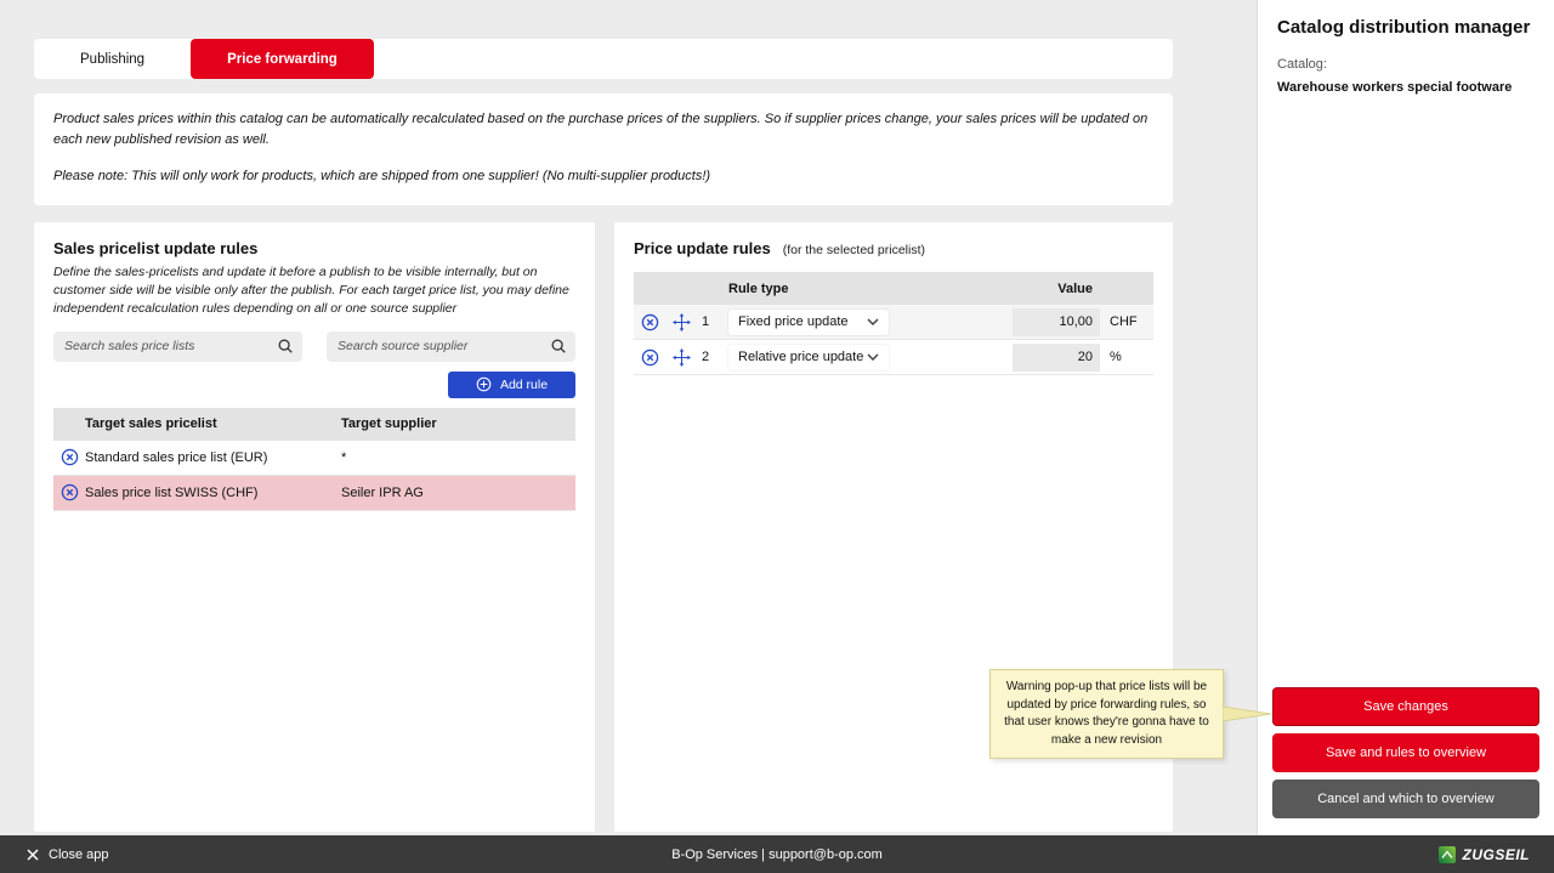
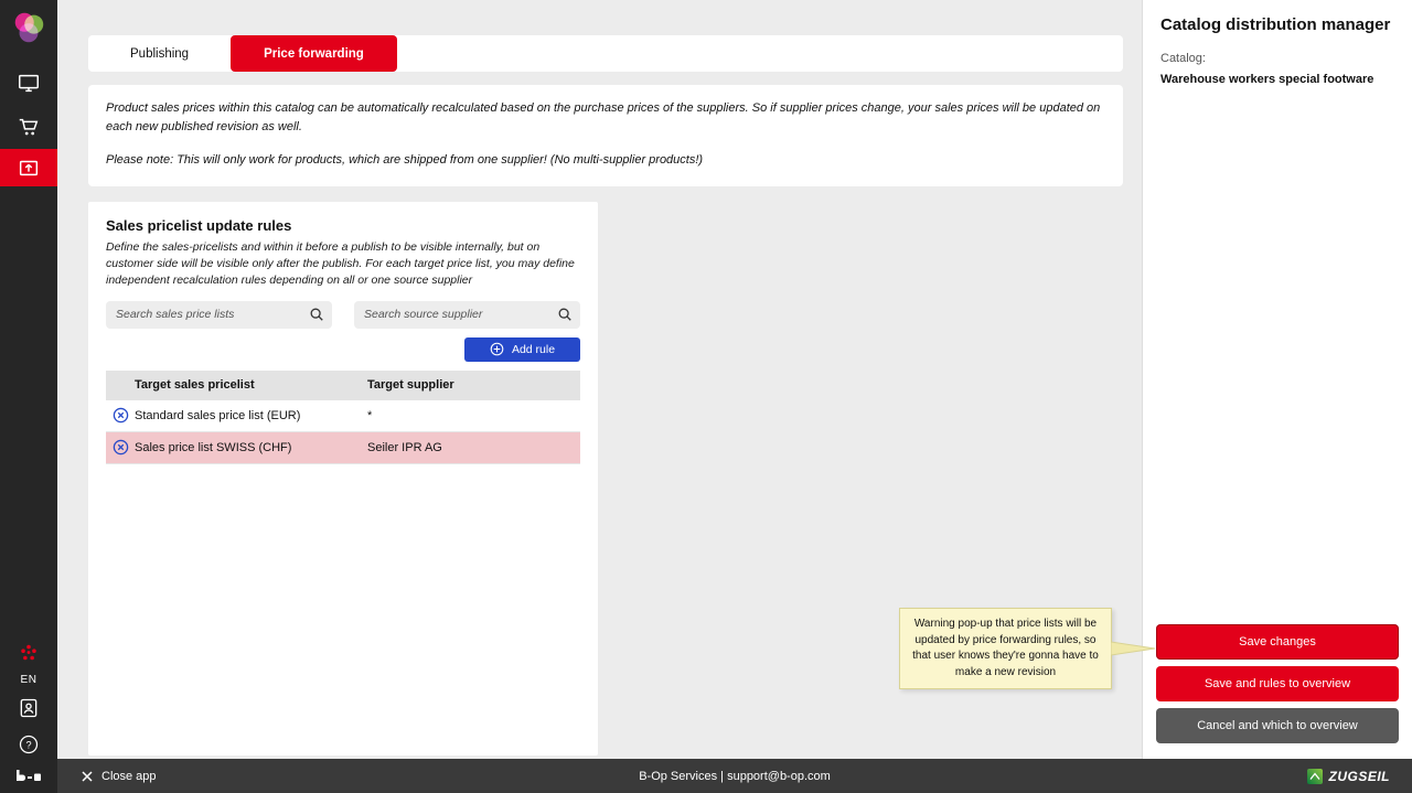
+ EN
+ ?
  Publishing
  Price forwarding
  Product sales prices within this catalog can be automatically recalculated based on the purchase prices of the suppliers. So if supplier prices change, your sales prices will be updated on each new published revision as well.
  Please note: This will only work for products, which are shipped from one supplier! (No multi-supplier products!)
  Sales pricelist update rules
- Define the sales-pricelists and update it before a publish to be visible internally, but on customer side will be visible only after the publish. For each target price list, you may define independent recalculation rules depending on all or one source supplier
+ Define the sales-pricelists and within it before a publish to be visible internally, but on customer side will be visible only after the publish. For each target price list, you may define independent recalculation rules depending on all or one source supplier
  Search sales price lists
  Search source supplier
  Add rule
  Target sales pricelist
  Target supplier
  Standard sales price list (EUR)
  *
  Sales price list SWISS (CHF)
  Seiler IPR AG
- Price update rules
- (for the selected pricelist)
- Rule type
- Value
- 1
- Fixed price update
- 10,00
- CHF
- 2
- Relative price update
- 20
- %
  Catalog distribution manager
  Catalog:
  Warehouse workers special footware
  Save changes
  Save and rules to overview
  Cancel and which to overview
  Close app
  B-Op Services | support@b-op.com
  ZUGSEIL
  Warning pop-up that price lists will be updated by price forwarding rules, so that user knows they're gonna have to make a new revision
